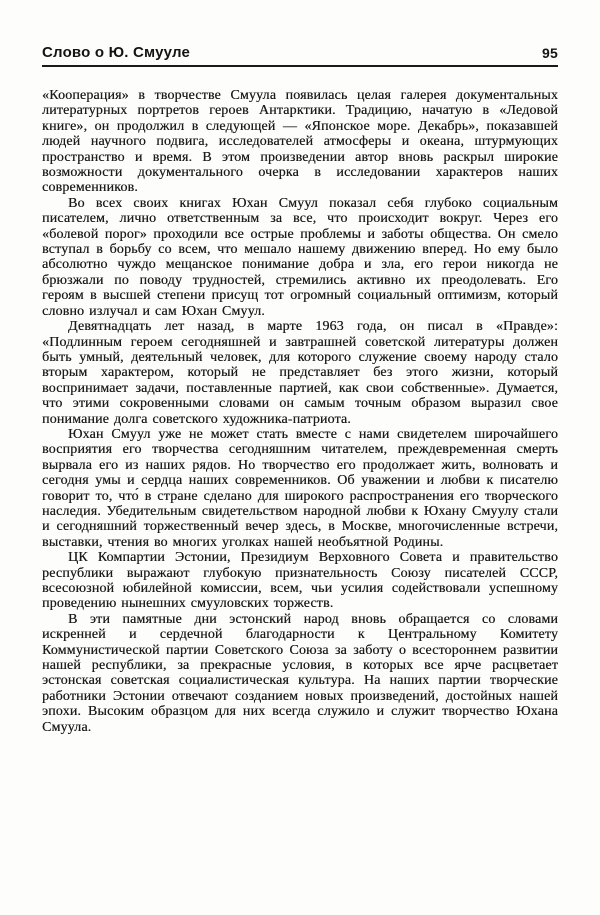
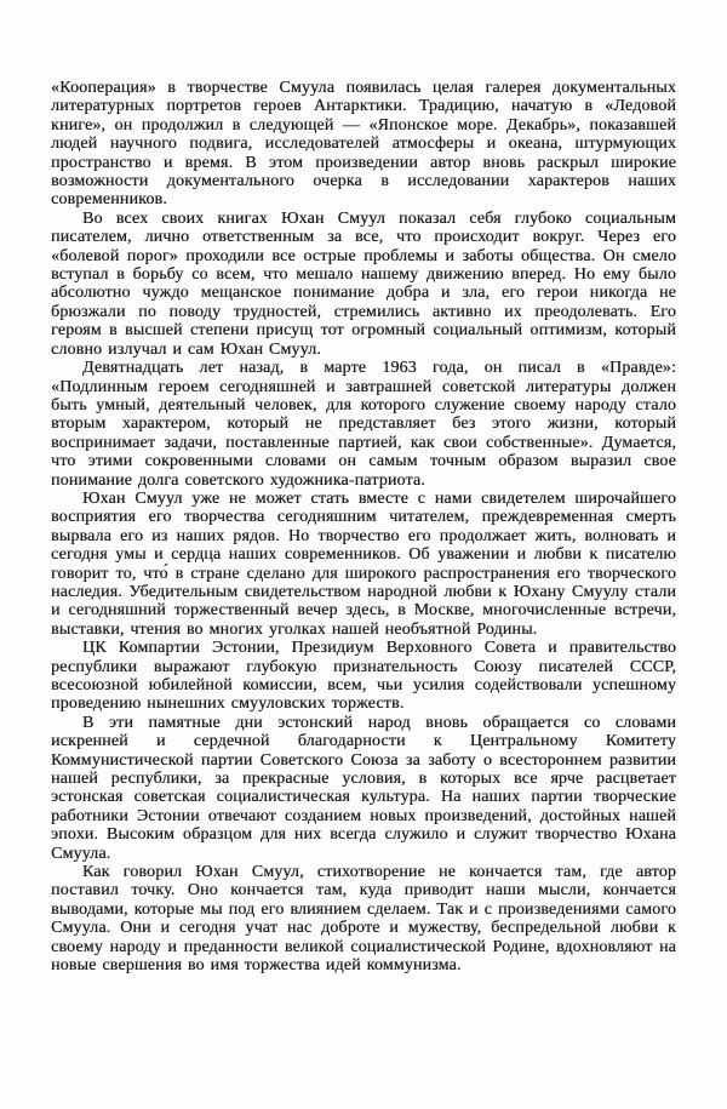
- Слово о Ю. Смууле
- 95
  «Кооперация» в творчестве Смуула появилась целая галерея документальных литературных портретов героев Антарктики. Традицию, начатую в «Ледовой книге», он продолжил в следующей — «Японское море. Декабрь», показавшей людей научного подвига, исследователей атмосферы и океана, штурмующих пространство и время. В этом произведении автор вновь раскрыл широкие возможности документального очерка в исследовании характеров наших современников.
  Во всех своих книгах Юхан Смуул показал себя глубоко социальным писателем, лично ответственным за все, что происходит вокруг. Через его «болевой порог» проходили все острые проблемы и заботы общества. Он смело вступал в борьбу со всем, что мешало нашему движению вперед. Но ему было абсолютно чуждо мещанское понимание добра и зла, его герои никогда не брюзжали по поводу трудностей, стремились активно их преодолевать. Его героям в высшей степени присущ тот огромный социальный оптимизм, который словно излучал и сам Юхан Смуул.
  Девятнадцать лет назад, в марте 1963 года, он писал в «Правде»: «Подлинным героем сегодняшней и завтрашней советской литературы должен быть умный, деятельный человек, для которого служение своему народу стало вторым характером, который не представляет без этого жизни, который воспринимает задачи, поставленные партией, как свои собственные». Думается, что этими сокровенными словами он самым точным образом выразил свое понимание долга советского художника-патриота.
  Юхан Смуул уже не может стать вместе с нами свидетелем широчайшего восприятия его творчества сегодняшним читателем, преждевременная смерть вырвала его из наших рядов. Но творчество его продолжает жить, волновать и сегодня умы и сердца наших современников. Об уважении и любви к писателю говорит то, что́ в стране сделано для широкого распространения его творческого наследия. Убедительным свидетельством народной любви к Юхану Смуулу стали и сегодняшний торжественный вечер здесь, в Москве, многочисленные встречи, выставки, чтения во многих уголках нашей необъятной Родины.
  ЦК Компартии Эстонии, Президиум Верховного Совета и правительство республики выражают глубокую признательность Союзу писателей СССР, всесоюзной юбилейной комиссии, всем, чьи усилия содействовали успешному проведению нынешних смууловских торжеств.
  В эти памятные дни эстонский народ вновь обращается со словами искренней и сердечной благодарности к Центральному Комитету Коммунистической партии Советского Союза за заботу о всестороннем развитии нашей республики, за прекрасные условия, в которых все ярче расцветает эстонская советская социалистическая культура. На наших партии творческие работники Эстонии отвечают созданием новых произведений, достойных нашей эпохи. Высоким образцом для них всегда служило и служит творчество Юхана Смуула.
+ Как говорил Юхан Смуул, стихотворение не кончается там, где автор поставил точку. Оно кончается там, куда приводит наши мысли, кончается выводами, которые мы под его влиянием сделаем. Так и с произведениями самого Смуула. Они и сегодня учат нас доброте и мужеству, беспредельной любви к своему народу и преданности великой социалистической Родине, вдохновляют на новые свершения во имя торжества идей коммунизма.
